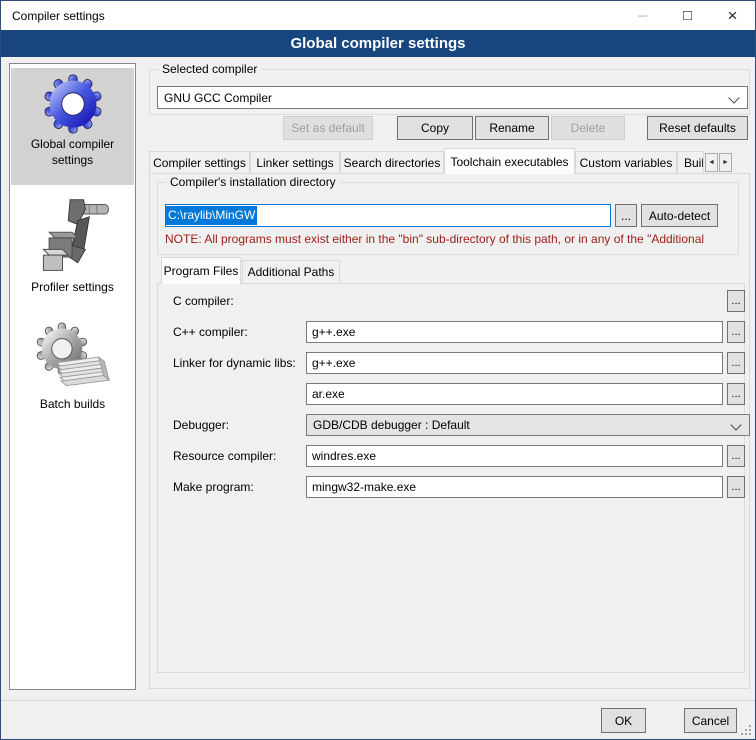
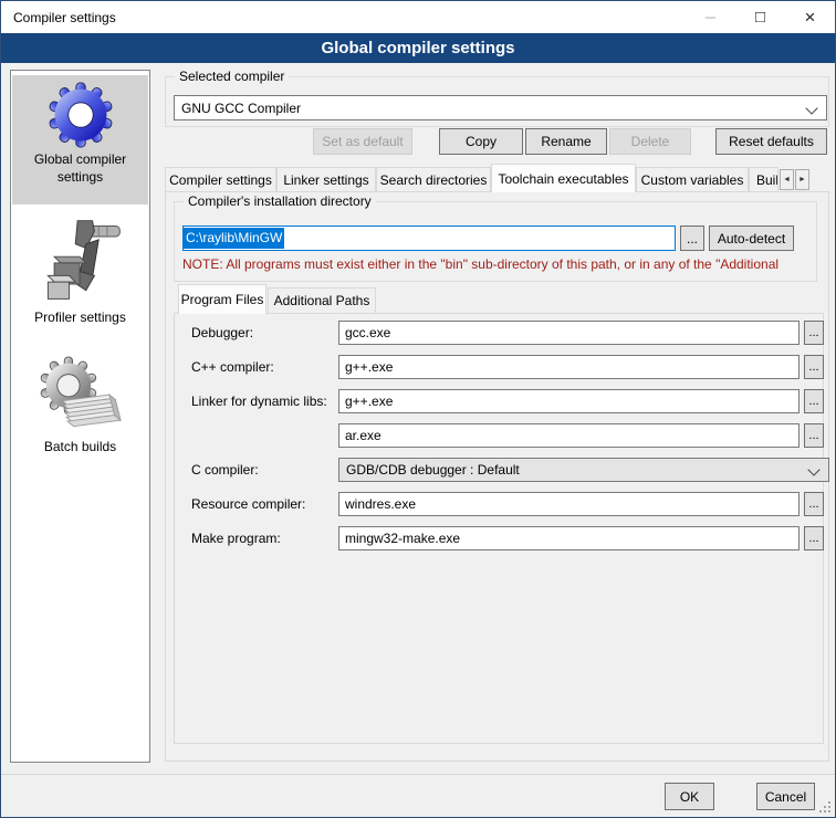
  Compiler settings
  ─
  □
  ×
  Global compiler settings
  Global compiler settings
  Profiler settings
  Batch builds
  Selected compiler
  GNU GCC Compiler
  Set as default
  Copy
  Rename
  Delete
  Reset defaults
  Compiler settings
  Linker settings
  Search directories
  Toolchain executables
  Custom variables
  Compiler's installation directory
  C:\raylib\MinGW
  ...
  Auto-detect
  NOTE: All programs must exist either in the "bin" sub-directory of this path, or in any of the "Additional
  Program Files
  Additional Paths
- C compiler:
+ Debugger:
+ gcc.exe
  ...
  C++ compiler:
  g++.exe
  ...
  Linker for dynamic libs:
  g++.exe
  ...
  ar.exe
  ...
- Debugger:
+ C compiler:
  GDB/CDB debugger : Default
  Resource compiler:
  windres.exe
  ...
  Make program:
  mingw32-make.exe
  ...
  OK
  Cancel
